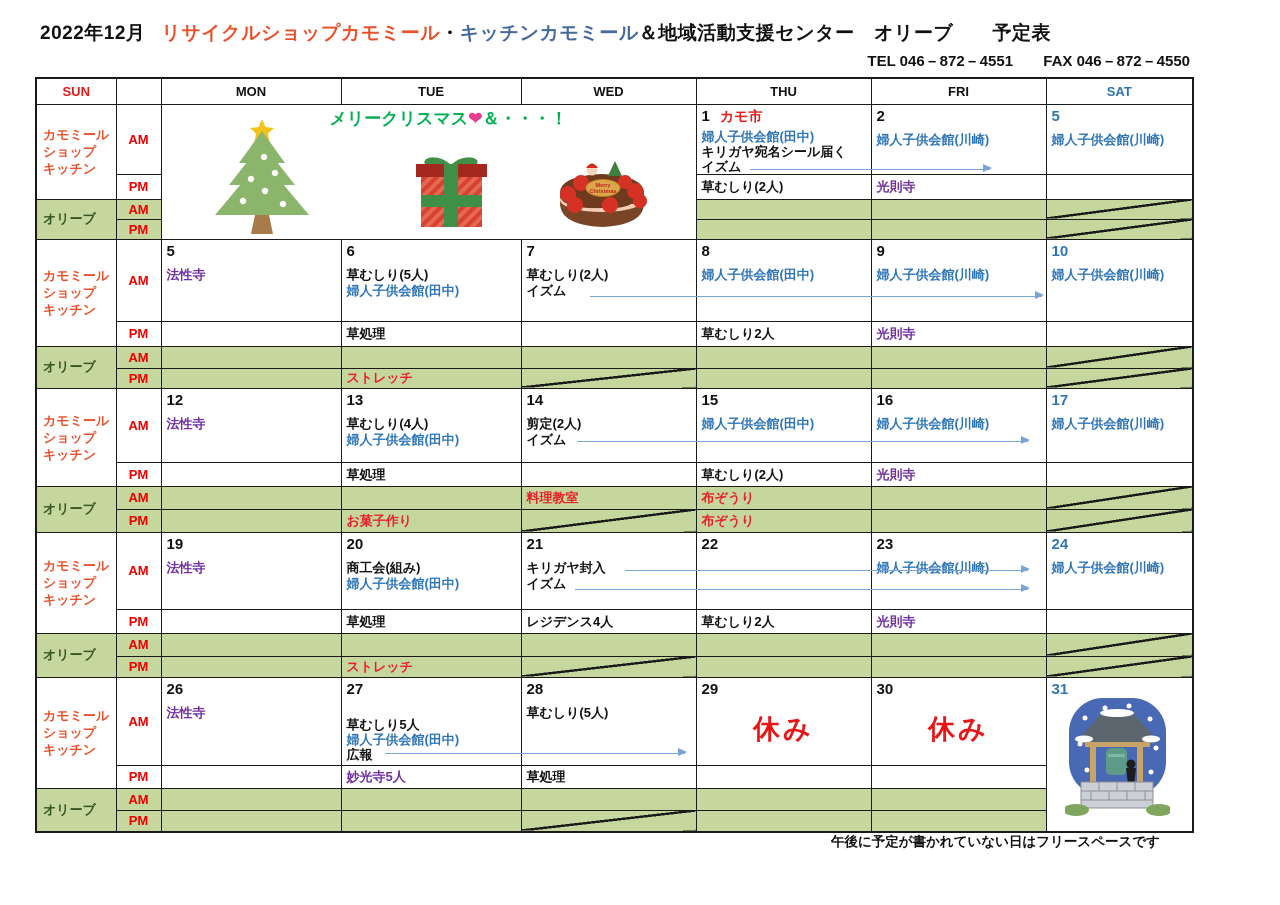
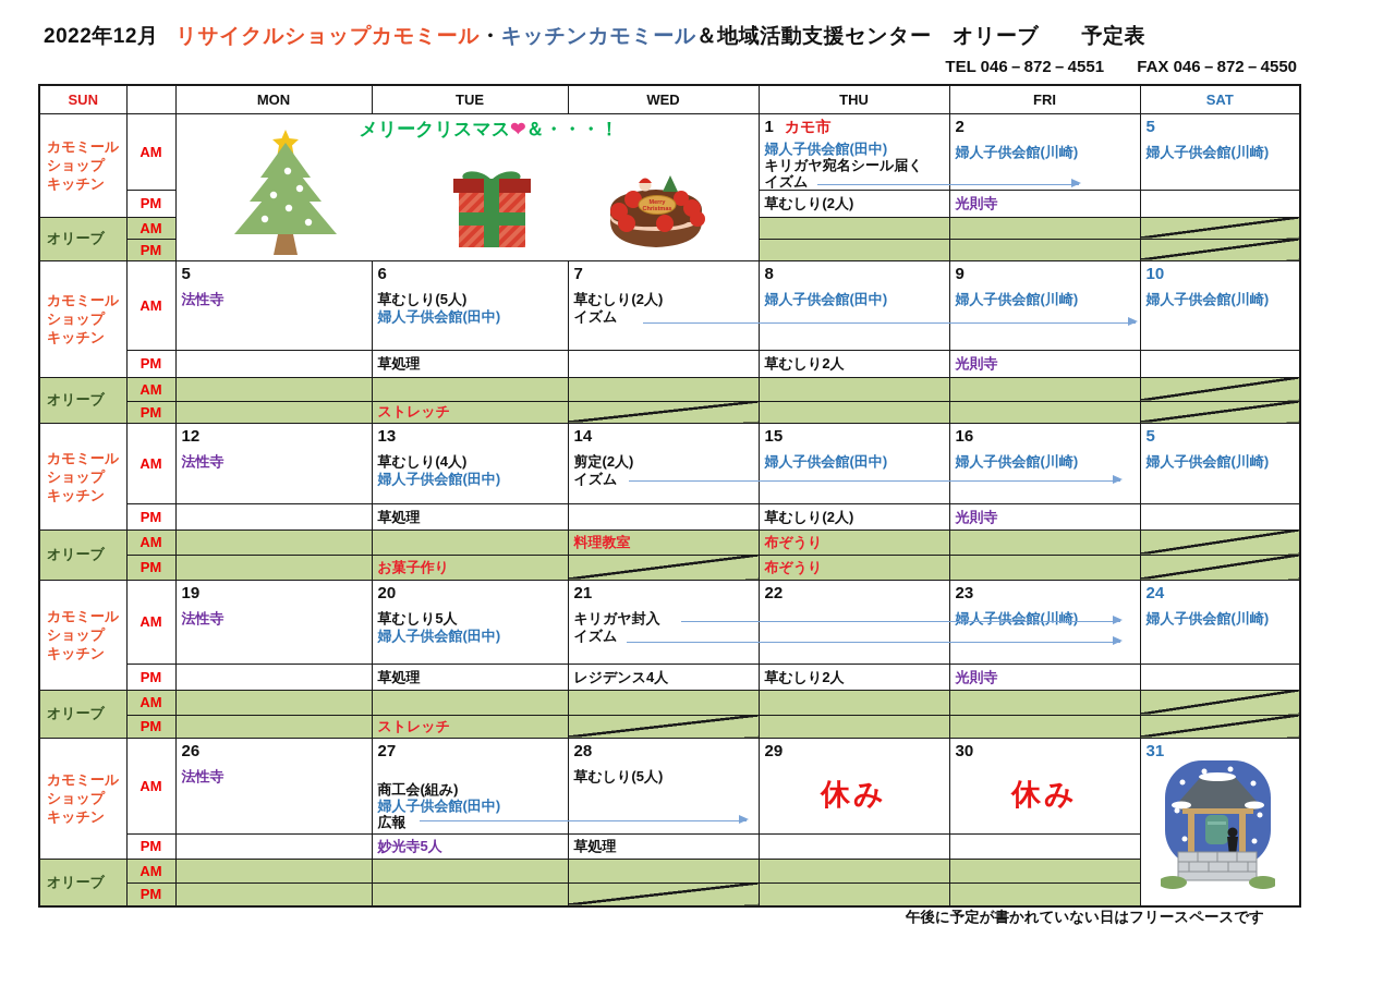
  2022年12月 リサイクルショップカモミール・キッチンカモミール＆地域活動支援センター オリーブ 予定表
  TEL 046－872－4551 FAX 046－872－4550
  SUN		MON	TUE	WED	THU	FRI	SAT
  カモミールショップキッチン	AM	メリークリスマス❤＆・・・！	1 カモ市婦人子供会館(田中)キリガヤ宛名シール届くイズム	2婦人子供会館(川崎)	5婦人子供会館(川崎)
  PM	草むしり(2人)	光則寺
  オリーブ	AM
  PM
  カモミールショップキッチン	AM	5法性寺	6草むしり(5人)婦人子供会館(田中)	7草むしり(2人)イズム	8婦人子供会館(田中)	9婦人子供会館(川崎)	10婦人子供会館(川崎)
  PM		草処理		草むしり2人	光則寺
  オリーブ	AM
  PM		ストレッチ
- カモミールショップキッチン	AM	12法性寺	13草むしり(4人)婦人子供会館(田中)	14剪定(2人)イズム	15婦人子供会館(田中)	16婦人子供会館(川崎)	17婦人子供会館(川崎)
+ カモミールショップキッチン	AM	12法性寺	13草むしり(4人)婦人子供会館(田中)	14剪定(2人)イズム	15婦人子供会館(田中)	16婦人子供会館(川崎)	5婦人子供会館(川崎)
  PM		草処理		草むしり(2人)	光則寺
  オリーブ	AM			料理教室	布ぞうり
  PM		お菓子作り		布ぞうり
- カモミールショップキッチン	AM	19法性寺	20商工会(組み)婦人子供会館(田中)	21キリガヤ封入イズム	22	23婦人子供会館(川崎)	24婦人子供会館(川崎)
+ カモミールショップキッチン	AM	19法性寺	20草むしり5人婦人子供会館(田中)	21キリガヤ封入イズム	22	23婦人子供会館(川崎)	24婦人子供会館(川崎)
  PM		草処理	レジデンス4人	草むしり2人	光則寺
  オリーブ	AM
  PM		ストレッチ
- カモミールショップキッチン	AM	26法性寺	27 草むしり5人婦人子供会館(田中)広報	28草むしり(5人)	29休み	30休み	31
+ カモミールショップキッチン	AM	26法性寺	27 商工会(組み)婦人子供会館(田中)広報	28草むしり(5人)	29休み	30休み	31
  PM		妙光寺5人	草処理
  オリーブ	AM
  PM
  午後に予定が書かれていない日はフリースペースです
